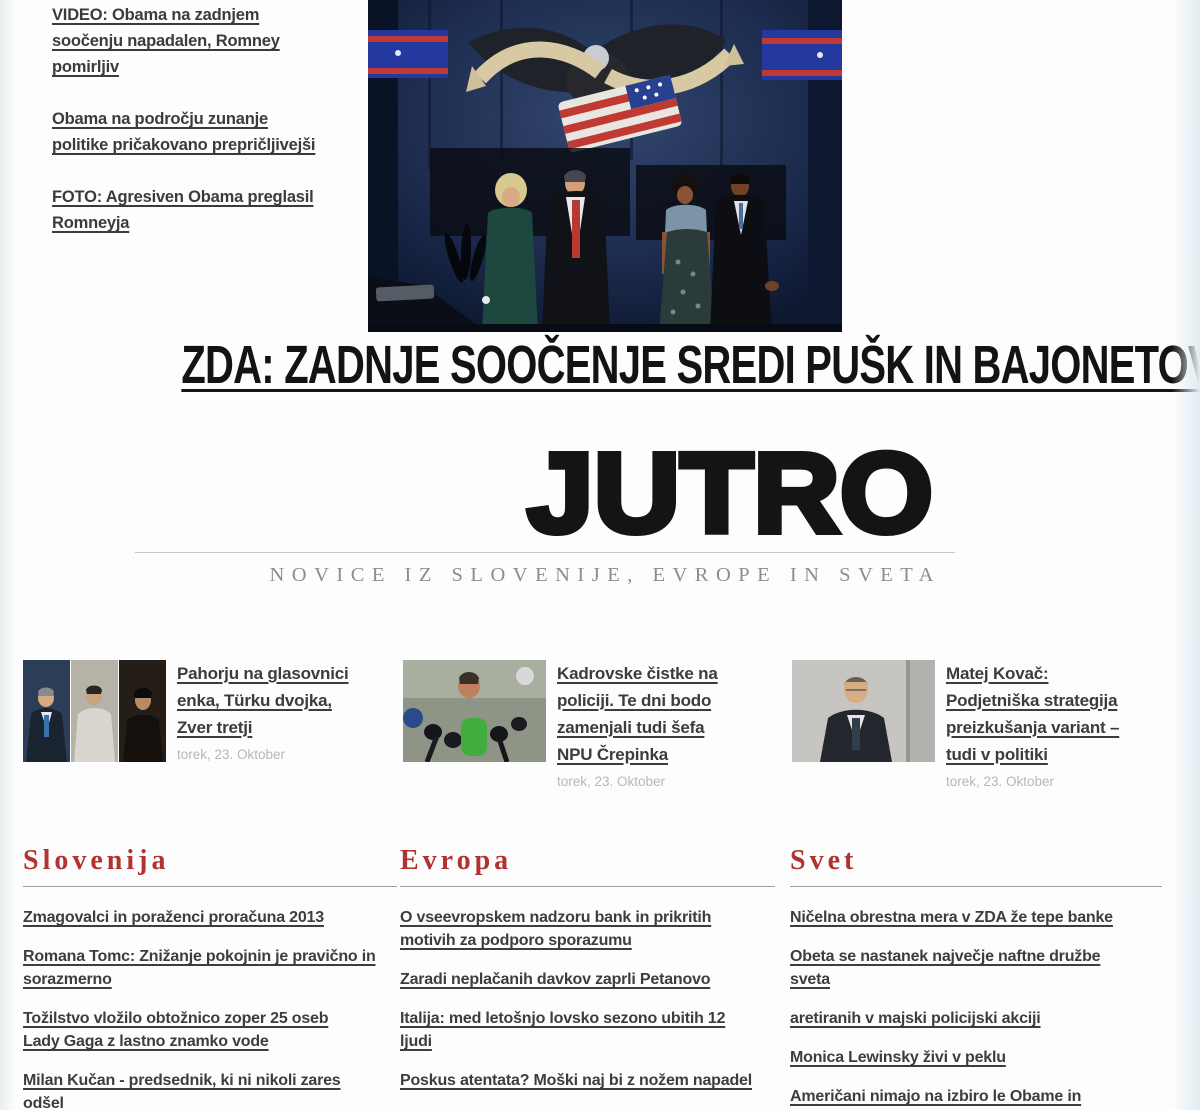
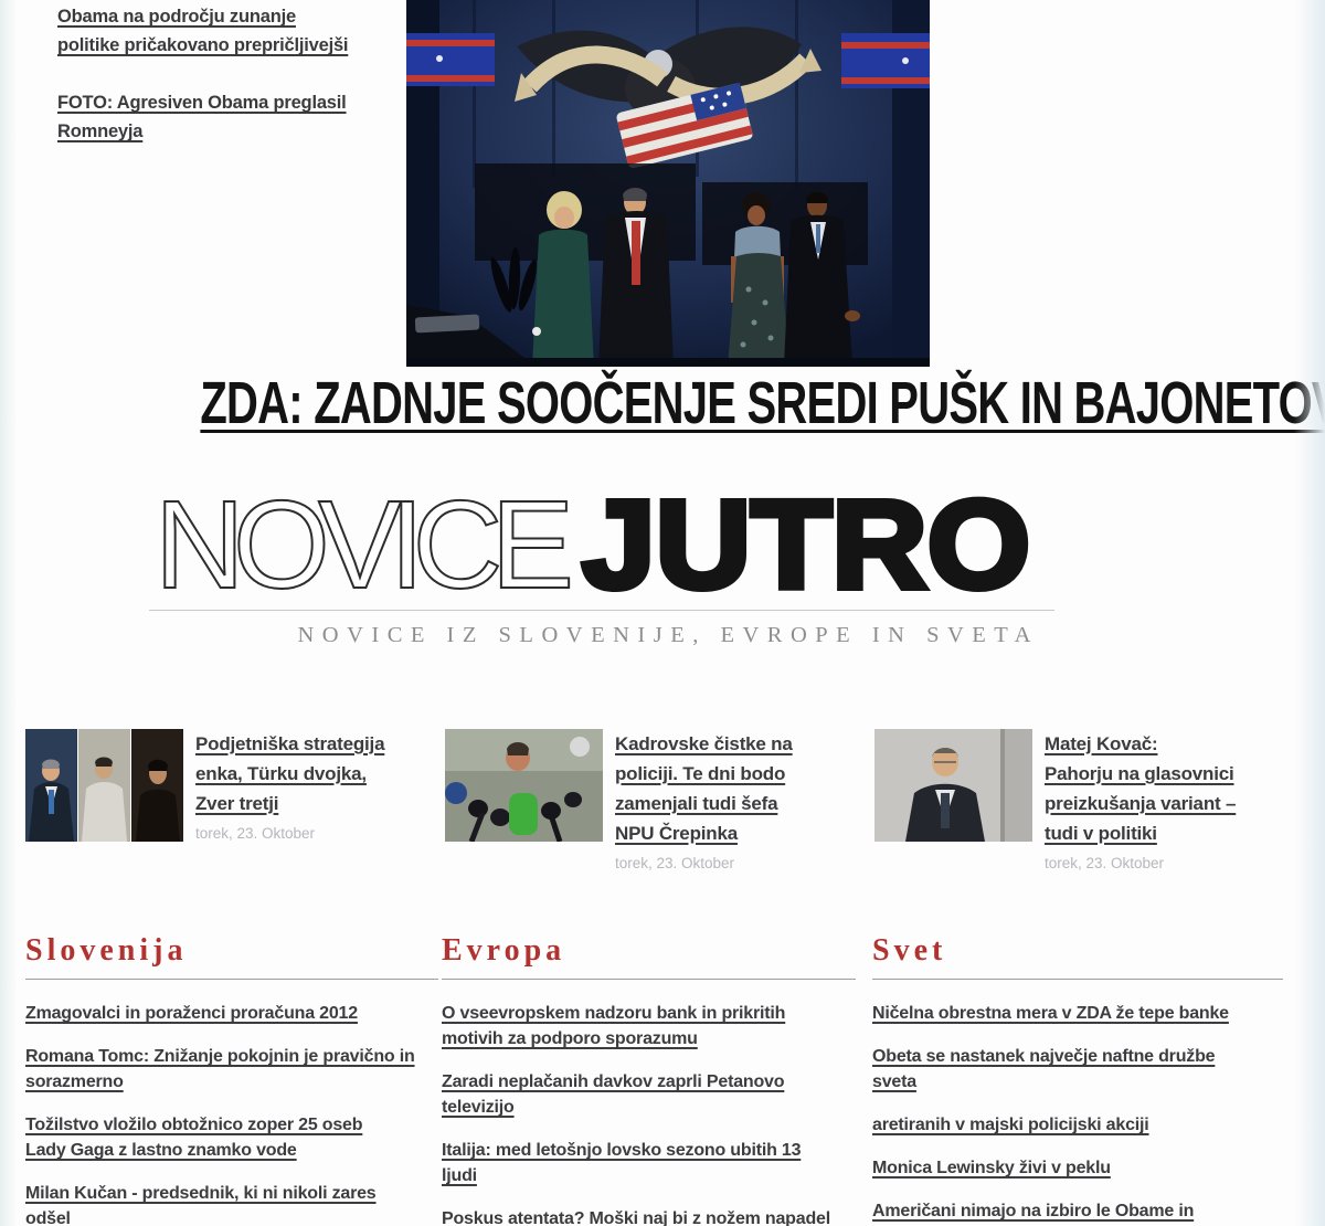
- VIDEO: Obama na zadnjem
- soočenju napadalen, Romney
- pomirljiv
  Obama na področju zunanje
  politike pričakovano prepričljivejši
  FOTO: Agresiven Obama preglasil
  Romneyja
  ZDA: ZADNJE SOOČENJE SREDI PUŠK IN BAJONET
+ NOVICE
  JUTRO
  NOVICE IZ SLOVENIJE, EVROPE IN SVETA
- Pahorju na glasovnici
+ Podjetniška strategija
  enka, Türku dvojka,
  Zver tretji
  torek, 23. Oktober
  Kadrovske čistke na
  policiji. Te dni bodo
  zamenjali tudi šefa
  NPU Črepinka
  torek, 23. Oktober
  Matej Kovač:
- Podjetniška strategija
+ Pahorju na glasovnici
  preizkušanja variant –
  tudi v politiki
  torek, 23. Oktober
  Slovenija
- Zmagovalci in poraženci proračuna 2013
+ Zmagovalci in poraženci proračuna 2012
  Romana Tomc: Znižanje pokojnin je pravično in
  sorazmerno
  Tožilstvo vložilo obtožnico zoper 25 oseb
  Lady Gaga z lastno znamko vode
  Milan Kučan - predsednik, ki ni nikoli zares
  odšel
  Evropa
  O vseevropskem nadzoru bank in prikritih
  motivih za podporo sporazumu
  Zaradi neplačanih davkov zaprli Petanovo
+ televizijo
- Italija: med letošnjo lovsko sezono ubitih 12
+ Italija: med letošnjo lovsko sezono ubitih 13
  ljudi
  Poskus atentata? Moški naj bi z nožem napadel
  Svet
  Ničelna obrestna mera v ZDA že tepe banke
  Obeta se nastanek največje naftne družbe
  sveta
  aretiranih v majski policijski akciji
  Monica Lewinsky živi v peklu
  Američani nimajo na izbiro le Obame in
